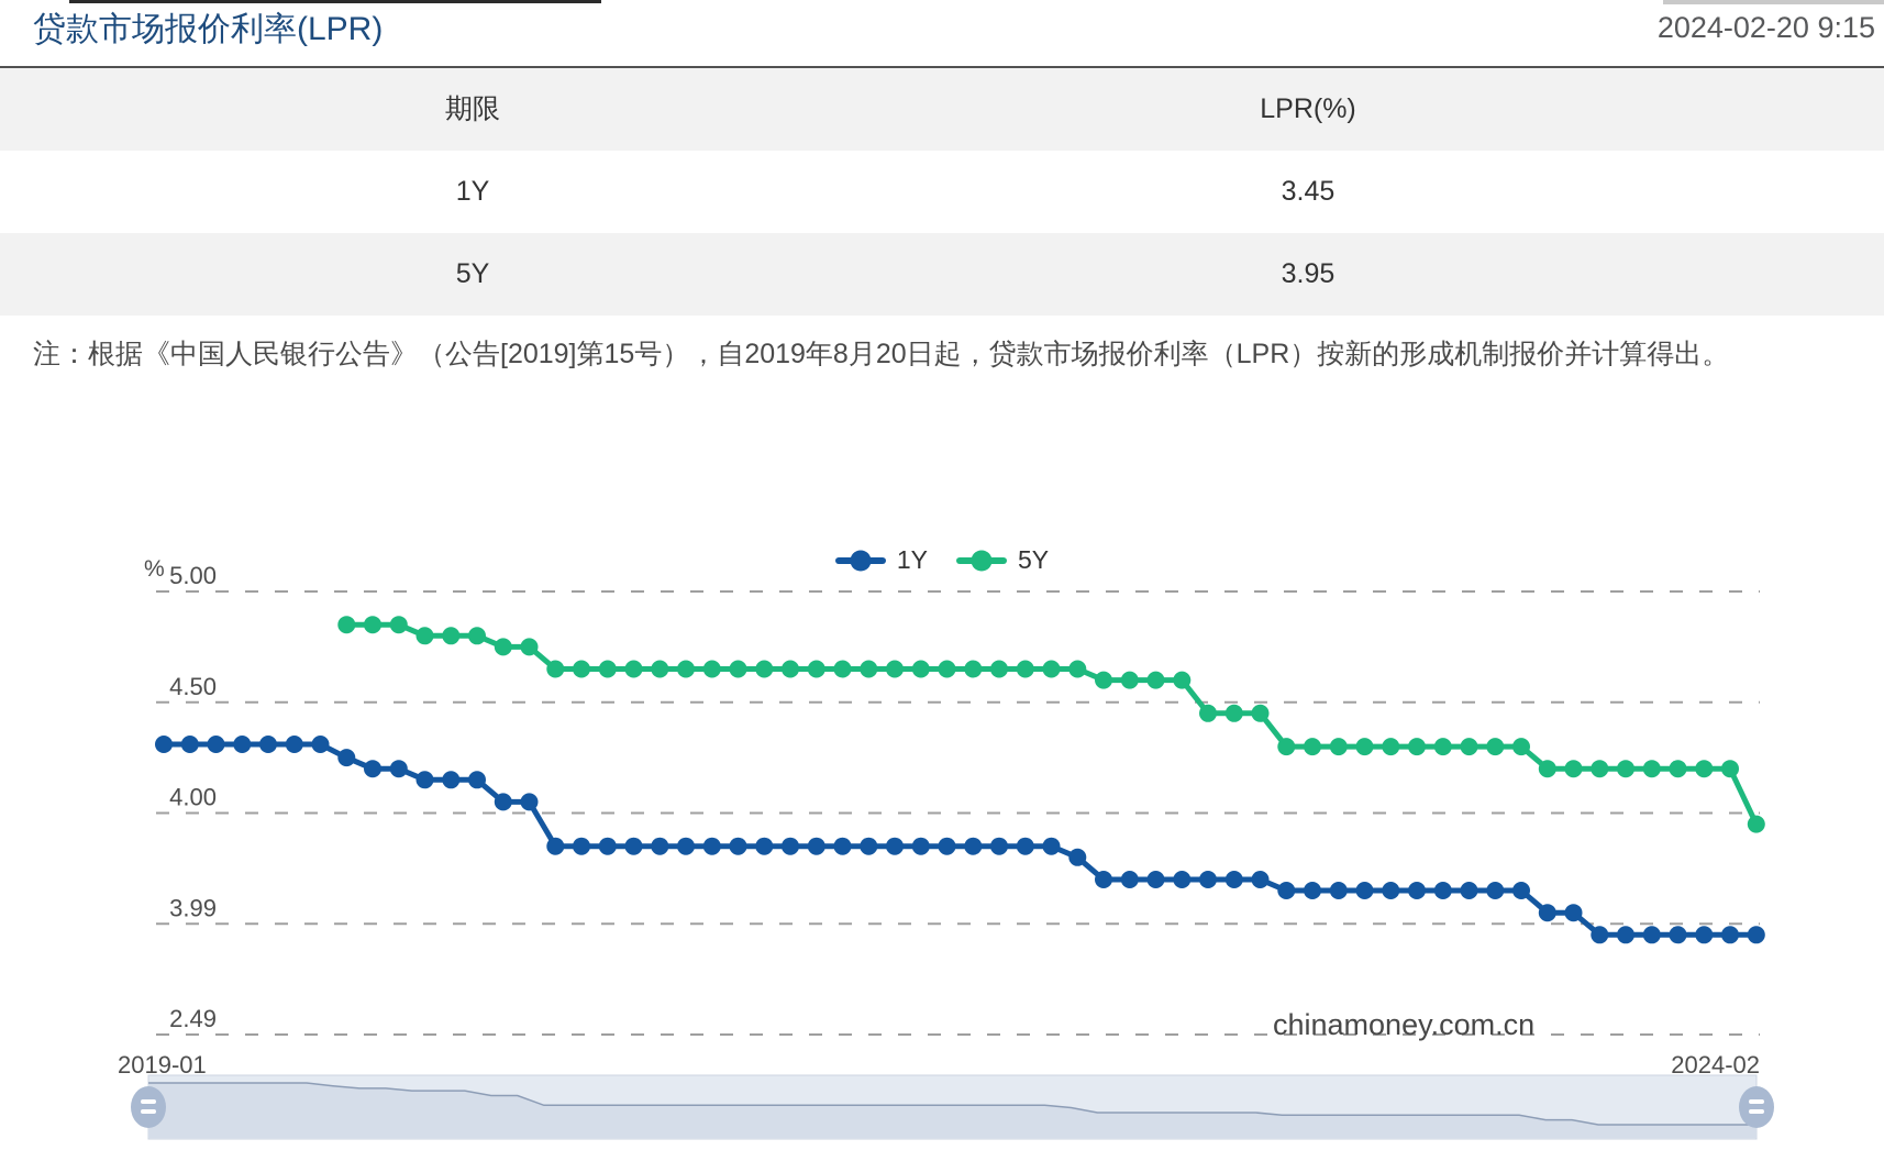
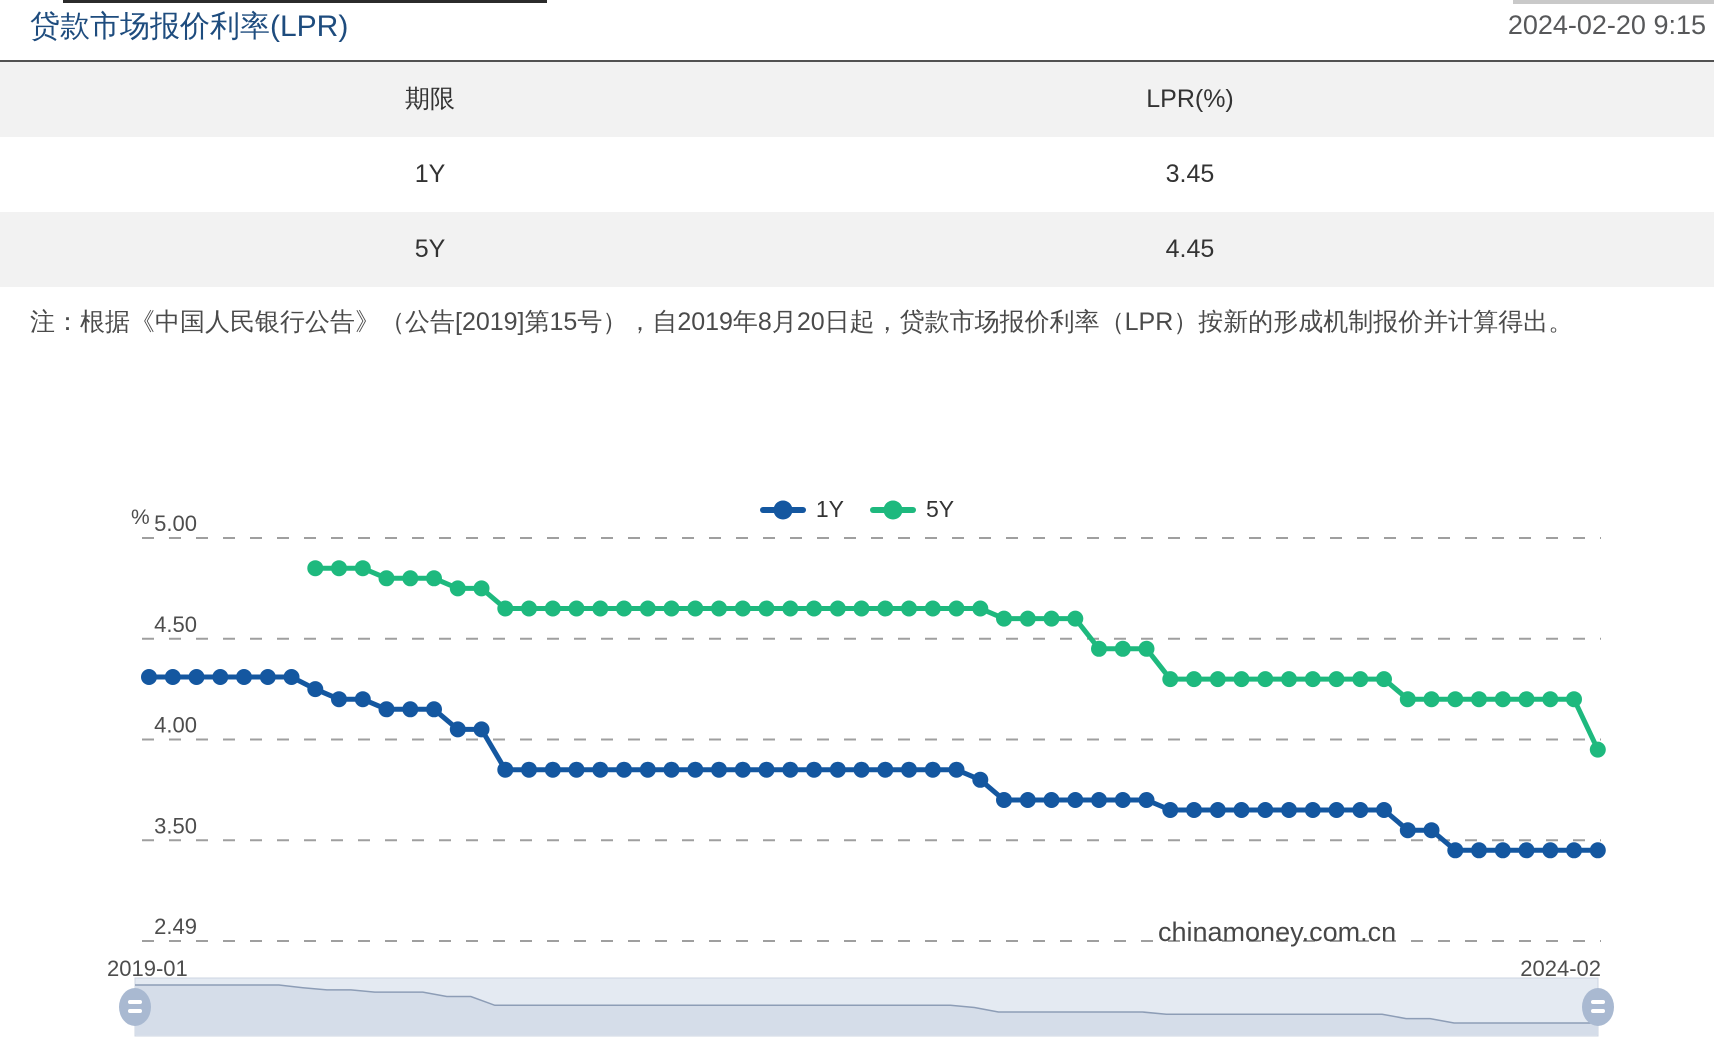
  贷款市场报价利率(LPR)
  2024-02-20 9:15
  期限
  LPR(%)
  1Y
  3.45
  5Y
- 3.95
+ 4.45
  注：根据《中国人民银行公告》（公告[2019]第15号），自2019年8月20日起，贷款市场报价利率（LPR）按新的形成机制报价并计算得出。
  5.00
  4.50
  4.00
- 3.99
+ 3.50
  2.49
  %
  chinamoney.com.cn
  2019-01
  2024-02
  1Y
  5Y
